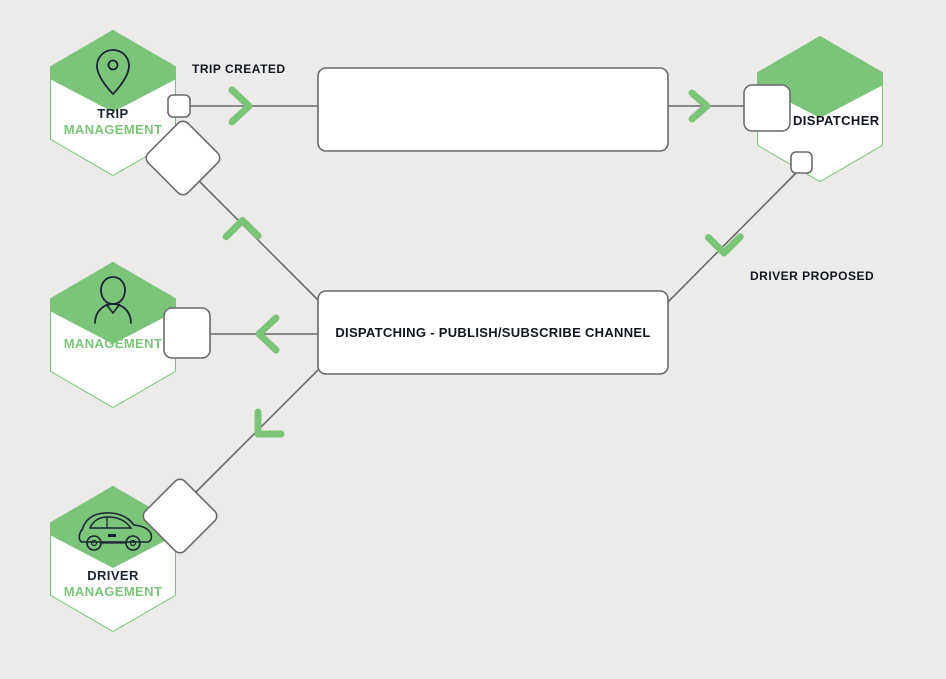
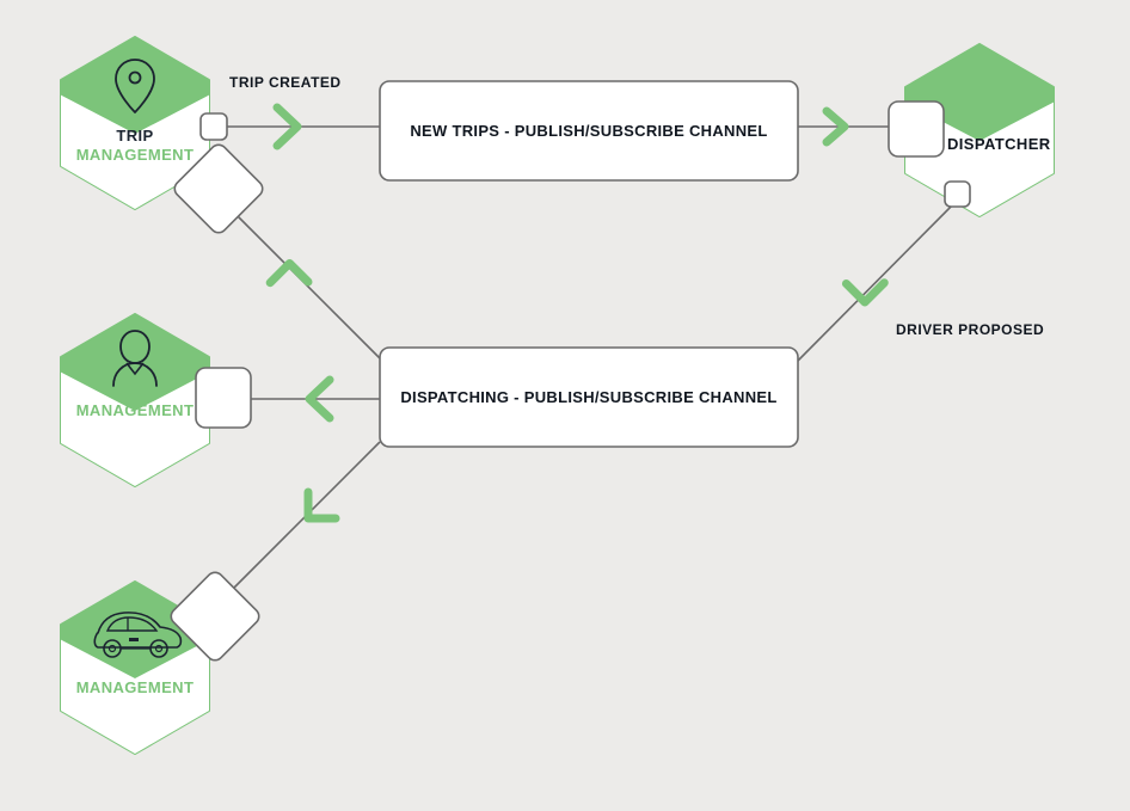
  TRIP
  MANAGEMENT
  MANAGEMENT
- DRIVER
  MANAGEMENT
  DISPATCHER
+ NEW TRIPS - PUBLISH/SUBSCRIBE CHANNEL
  DISPATCHING - PUBLISH/SUBSCRIBE CHANNEL
  TRIP CREATED
  DRIVER PROPOSED
